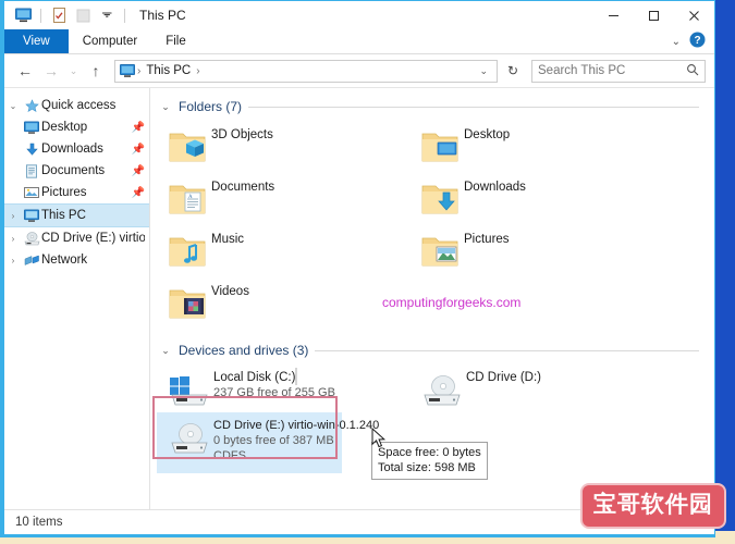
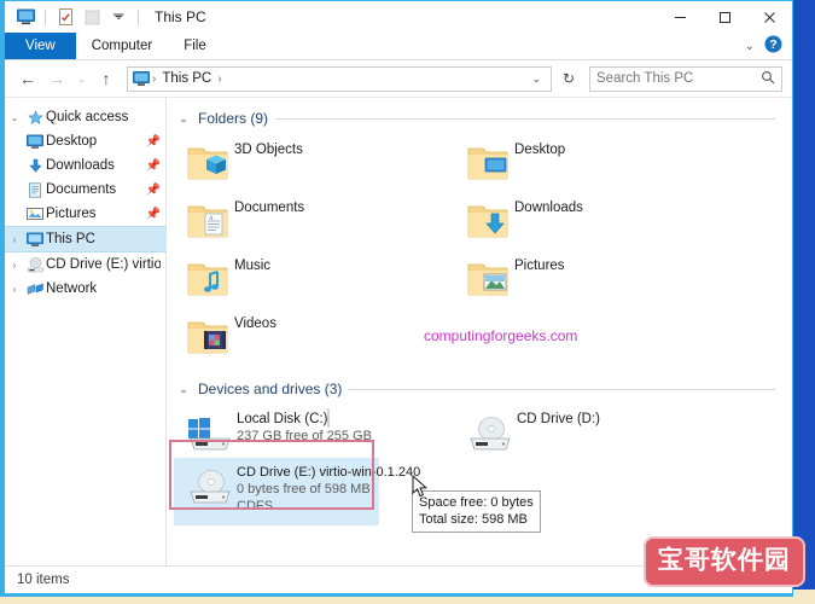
  This PC
  View
  Computer
  File
  ⌄
  ?
  ←
  →
  ⌄
  ↑
  ›
  This PC
  ›
  ⌄
  ↻
  Search This PC
  ⌄
  Quick access
  Desktop
  📌
  Downloads
  📌
  Documents
  📌
  Pictures
  📌
  ›
  This PC
  ›
  CD Drive (E:) virtio
  ›
  Network
  ⌄
- Folders (7)
+ Folders (9)
  3D Objects
  Desktop
  Documents
  Downloads
  Music
  Pictures
  Videos
  ⌄
  Devices and drives (3)
  Local Disk (C:) 237 GB free of 255 GB
  CD Drive (D:)
  CD Drive (E:) virtio-win-0.1.240
- 0 bytes free of 387 MB
+ 0 bytes free of 598 MB
  CDFS
  computingforgeeks.com
  10 items
  Space free: 0 bytes
  Total size: 598 MB
  宝哥软件园
